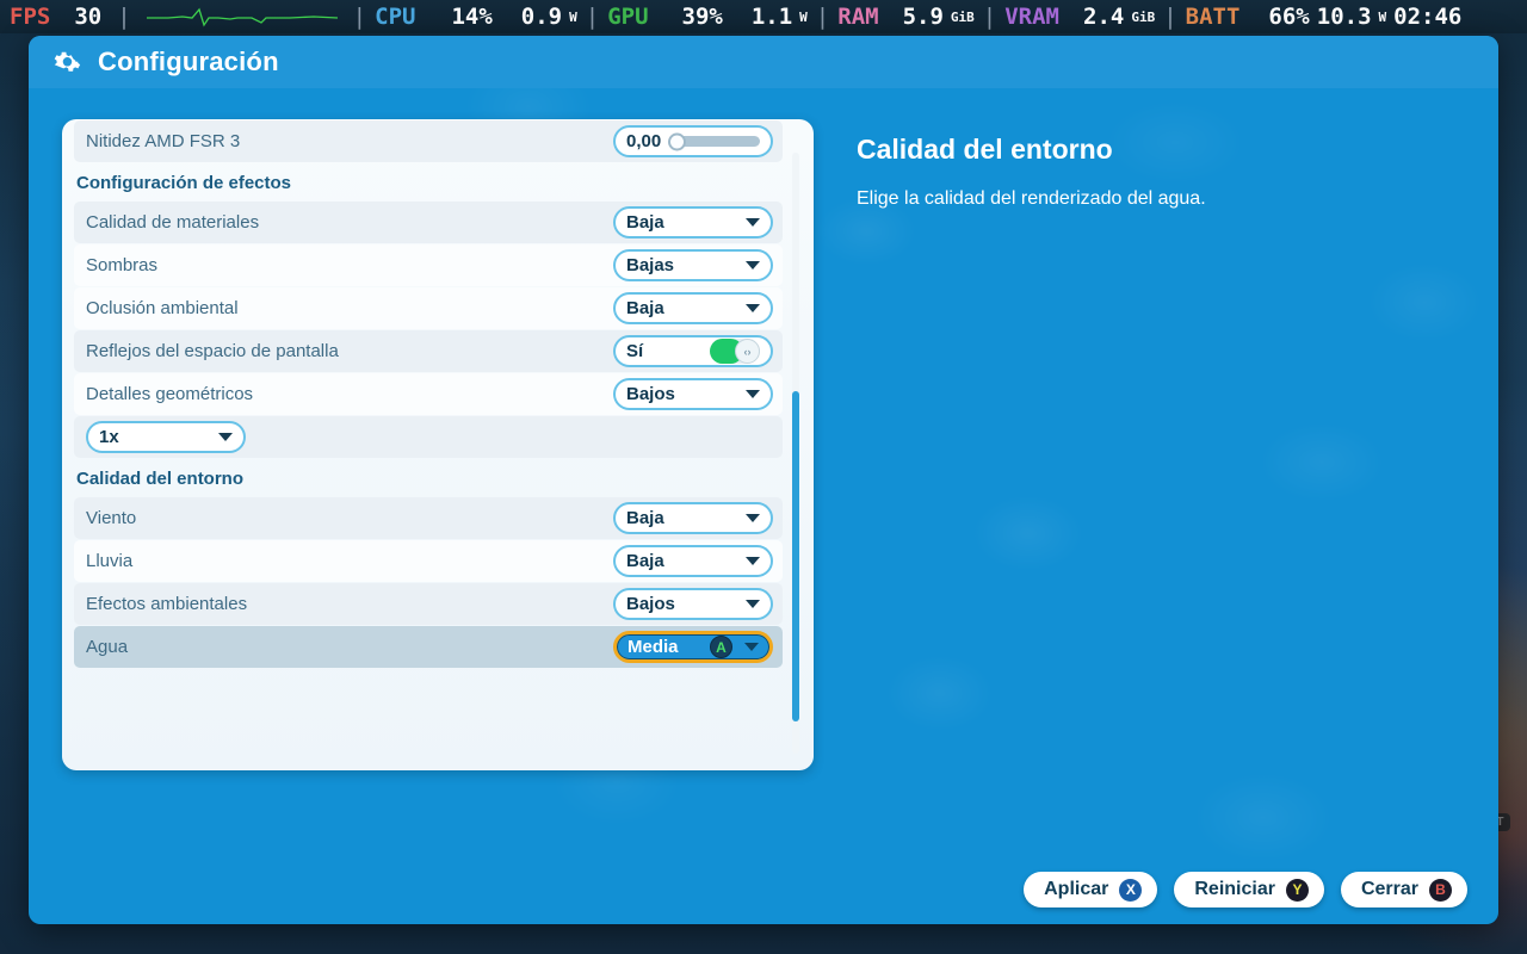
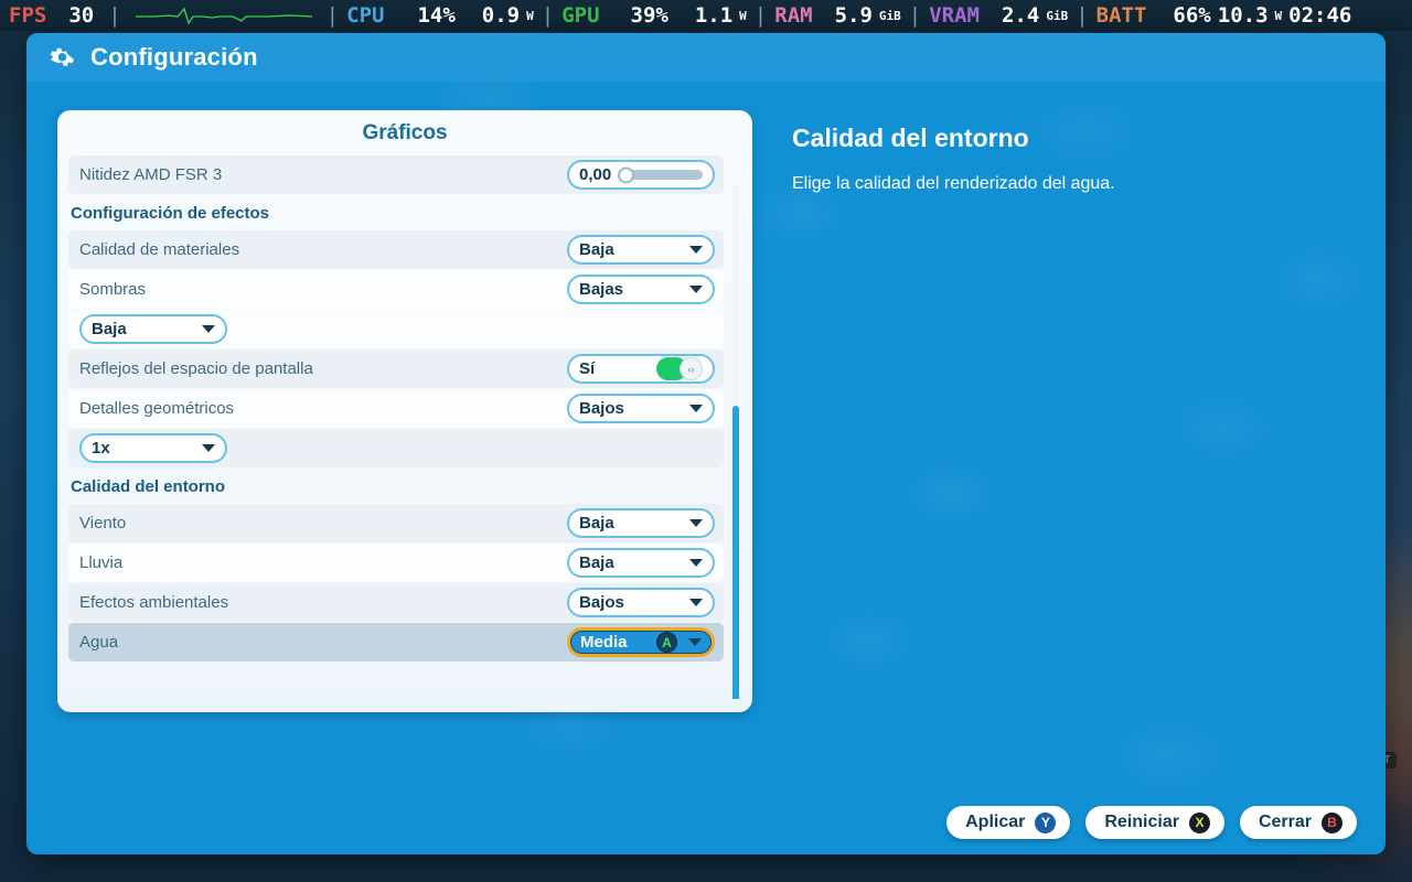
  FPS
  30
  |
  |
  CPU
  14%
  0.9
  W
  |
  GPU
  39%
  1.1
  W
  |
  RAM
  5.9
  GiB
  |
  VRAM
  2.4
  GiB
  |
  BATT
  66%
  10.3
  W
  02:46
  Configuración
+ Gráficos
  Nitidez AMD FSR 3
  0,00
  Configuración de efectos
  Calidad de materiales
  Baja
  Sombras
  Bajas
- Oclusión ambiental
  Baja
  Reflejos del espacio de pantalla
  Sí
  ‹›
  Detalles geométricos
  Bajos
  1x
  Calidad del entorno
  Viento
  Baja
  Lluvia
  Baja
  Efectos ambientales
  Bajos
  Agua
  Media
  A
  Calidad del entorno
  Elige la calidad del renderizado del agua.
  Aplicar
- X
+ Y
  Reiniciar
- Y
+ X
  Cerrar
  B
